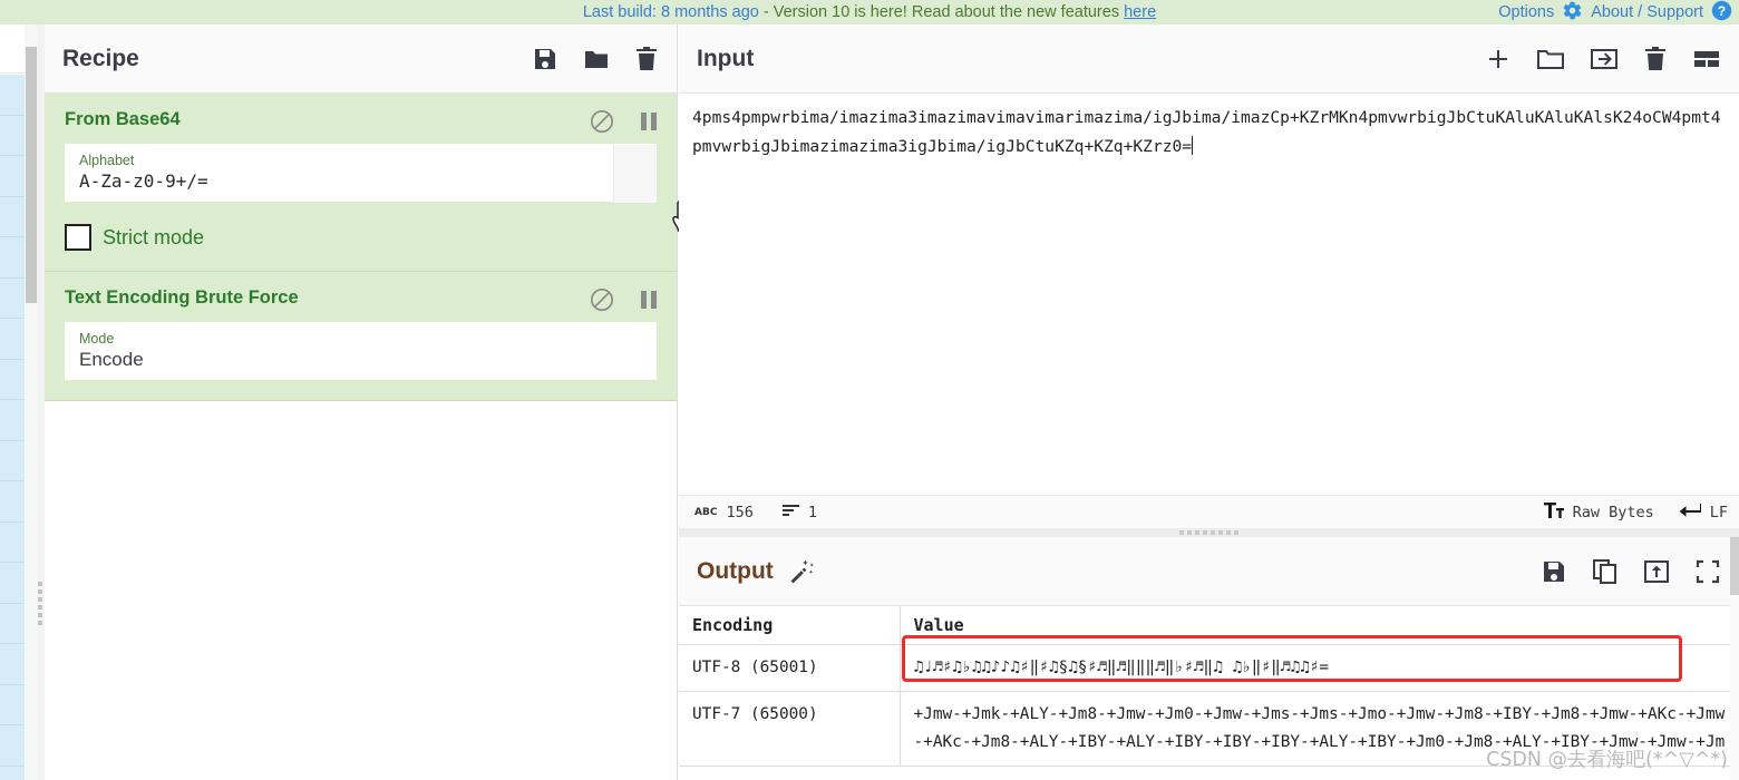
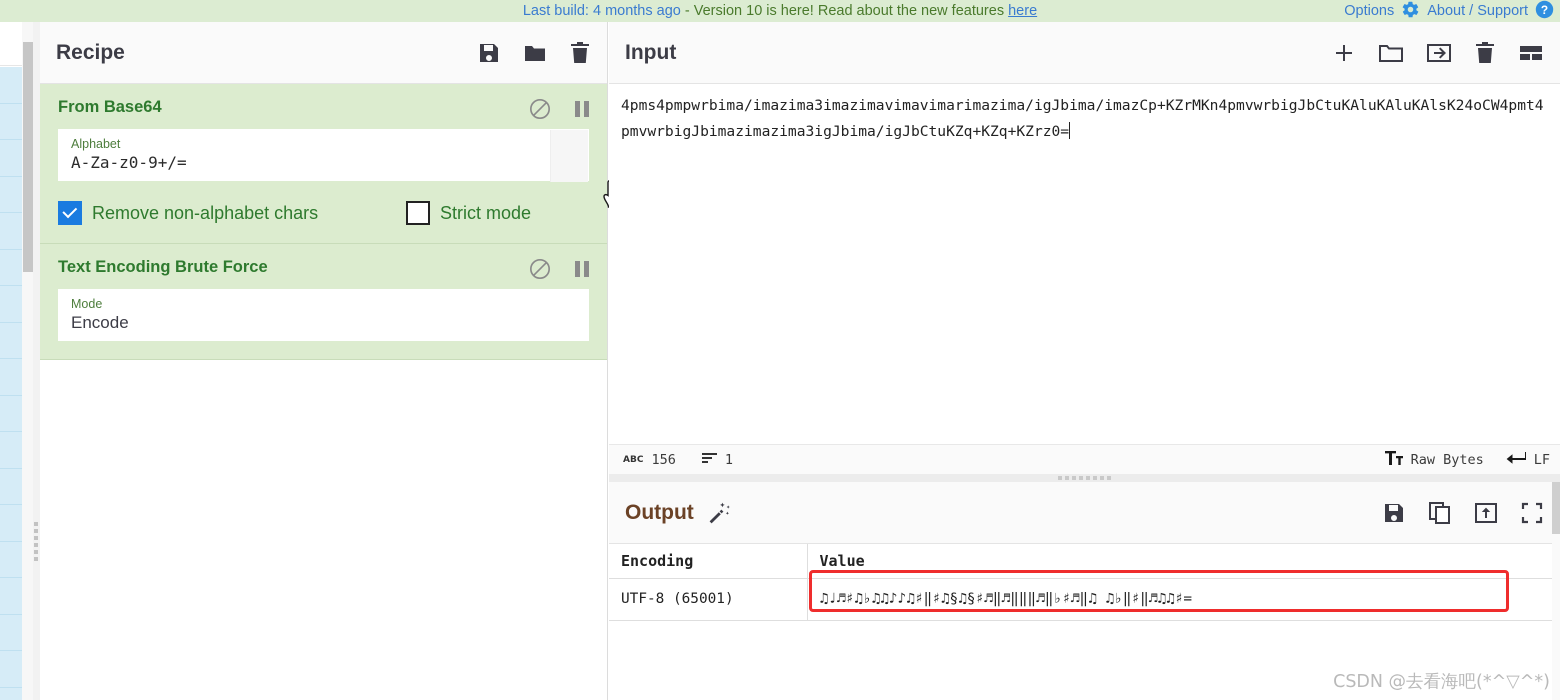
- Last build: 8 months ago - Version 10 is here! Read about the new features here
+ Last build: 4 months ago - Version 10 is here! Read about the new features here
  Options
  About / Support
  ?
  Recipe
  From Base64
  Alphabet
  A-Za-z0-9+/=
+ Remove non-alphabet chars
  Strict mode
  Text Encoding Brute Force
  Mode
  Encode
  Input
  4pms4pmpwrbima/imazima3imazimavimavimarimazima/igJbima/imazCp+KZrMKn4pmvwrbigJbCtuKAluKAluKAlsK24oCW4pmt4pmvwrbigJbimazimazima3igJbima/igJbCtuKZq+KZq+KZrz0=
  ABC
  156
  1
  Raw Bytes
  LF
  Output
  Encoding	Value
  UTF-8 (65001)	♫♩♬♯♫♭♫♫♪♪♫♯‖♯♫§♫§♯♬‖♬‖‖‖♬‖♭♯♬‖♫ ♫♭‖♯‖♬♫♫♯=
- UTF-7 (65000)	+Jmw-+Jmk-+ALY-+Jm8-+Jmw-+Jm0-+Jmw-+Jms-+Jms-+Jmo-+Jmw-+Jm8-+IBY-+Jm8-+Jmw-+AKc-+Jmw-+AKc-+Jm8-+ALY-+IBY-+ALY-+IBY-+IBY-+IBY-+ALY-+IBY-+Jm0-+Jm8-+ALY-+IBY-+Jmw-+Jmw-+Jm
  CSDN @去看海吧(*^▽^*)
